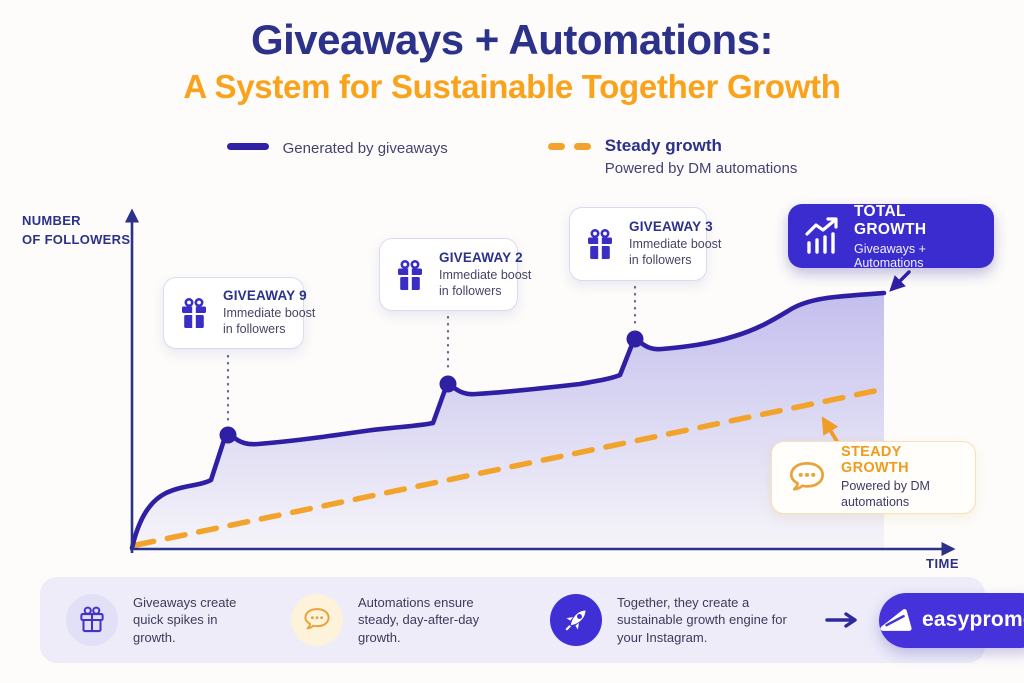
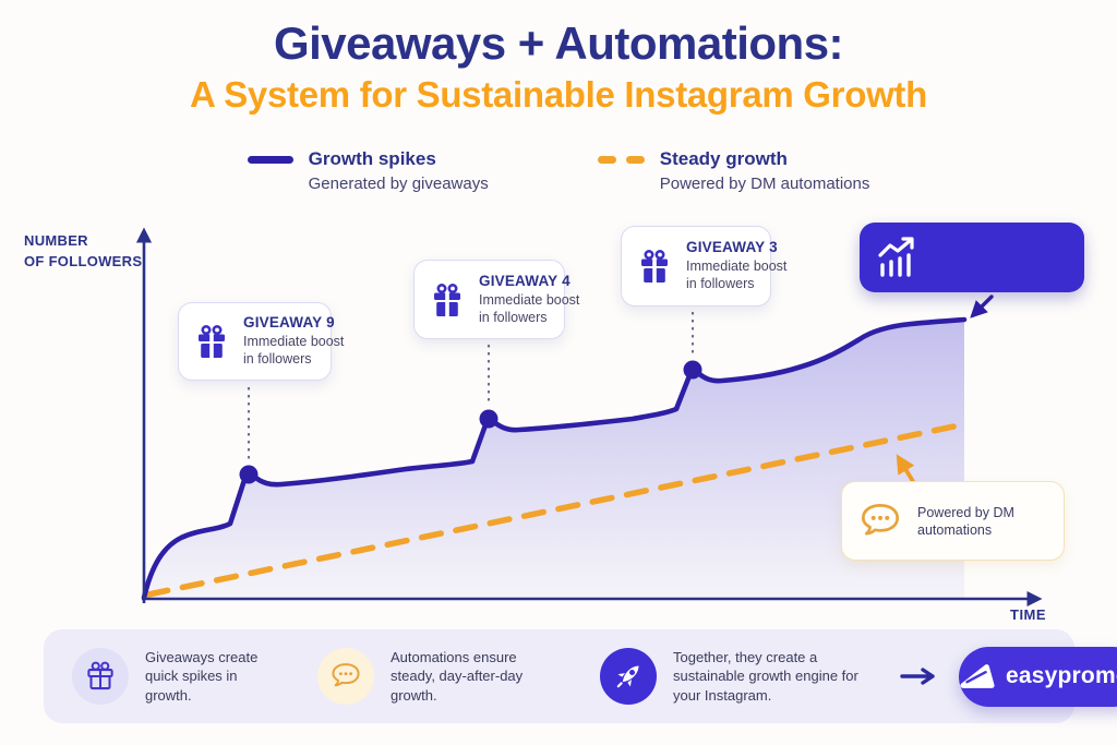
  Giveaways + Automations:
- A System for Sustainable Together Growth
+ A System for Sustainable Instagram Growth
+ Growth spikes
  Generated by giveaways
  Steady growth
  Powered by DM automations
  NUMBER
  OF FOLLOWERS
  TIME
  GIVEAWAY 9
  Immediate boost in followers
- GIVEAWAY 2
+ GIVEAWAY 4
  Immediate boost in followers
  GIVEAWAY 3
  Immediate boost in followers
- TOTAL GROWTH
- Giveaways + Automations
- STEADY GROWTH
  Powered by DM automations
  Giveaways create quick spikes in growth.
  Automations ensure steady, day-after-day growth.
  Together, they create a sustainable growth engine for your Instagram.
  easyprom
